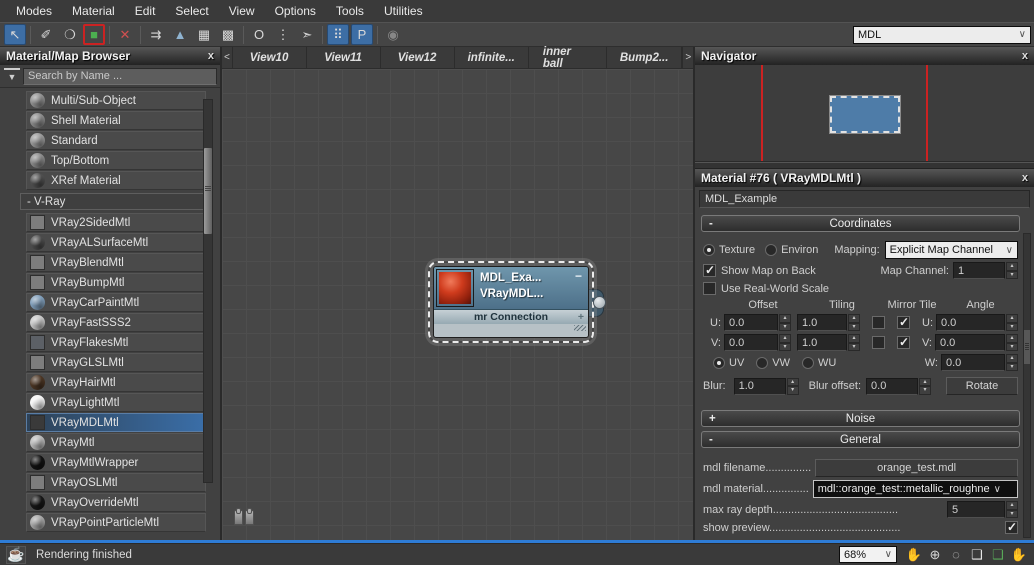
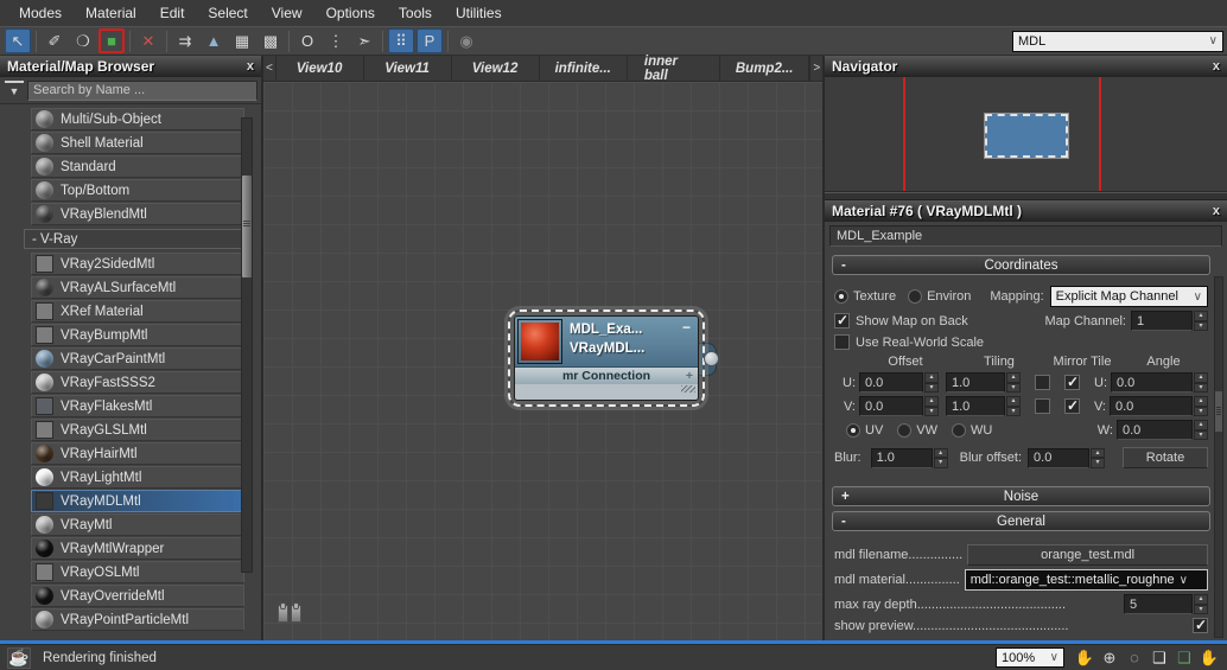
  Modes
  Material
  Edit
  Select
  View
  Options
  Tools
  Utilities
  ↖
  ✐
  ❍
  ■
  ✕
  ⇉
  ▲
  ▦
  ▩
  O
  ⋮
  ➣
  ⠿
  P
  ◉
  MDL
  Material/Map Browser
  x
  ▼
  Search by Name ...
  Multi/Sub-Object
  Shell Material
  Standard
  Top/Bottom
- XRef Material
+ VRayBlendMtl
  - V-Ray
  VRay2SidedMtl
  VRayALSurfaceMtl
- VRayBlendMtl
+ XRef Material
  VRayBumpMtl
  VRayCarPaintMtl
  VRayFastSSS2
  VRayFlakesMtl
  VRayGLSLMtl
  VRayHairMtl
  VRayLightMtl
  VRayMDLMtl
  VRayMtl
  VRayMtlWrapper
  VRayOSLMtl
  VRayOverrideMtl
  VRayPointParticleMtl
  <
  View10
  View11
  View12
  infinite...
  inner ball
  Bump2...
  >
  MDL_Exa...
  VRayMDL...
  −
  mr Connection
  +
  Navigator
  x
  Material #76 ( VRayMDLMtl )
  x
  MDL_Example
  -
  Coordinates
  Texture
  Environ
  Mapping:
  Explicit Map Channel
  Show Map on Back
  Map Channel:
  1
  Use Real-World Scale
  Offset
  Tiling
  Mirror Tile
  Angle
  U:
  0.0
  1.0
  U:
  0.0
  V:
  0.0
  1.0
  V:
  0.0
  UV
  VW
  WU
  W:
  0.0
  Blur:
  1.0
  Blur offset:
  0.0
  Rotate
  +
  Noise
  -
  General
  mdl filename...............
  orange_test.mdl
  mdl material...............
  mdl::orange_test::metallic_roughne
  max ray depth.........................................
  5
  show preview...........................................
  ☕
  Rendering finished
- 68%
+ 100%
  ✋
  ⊕
  ◌
  ❑
  ❑
  ✋
